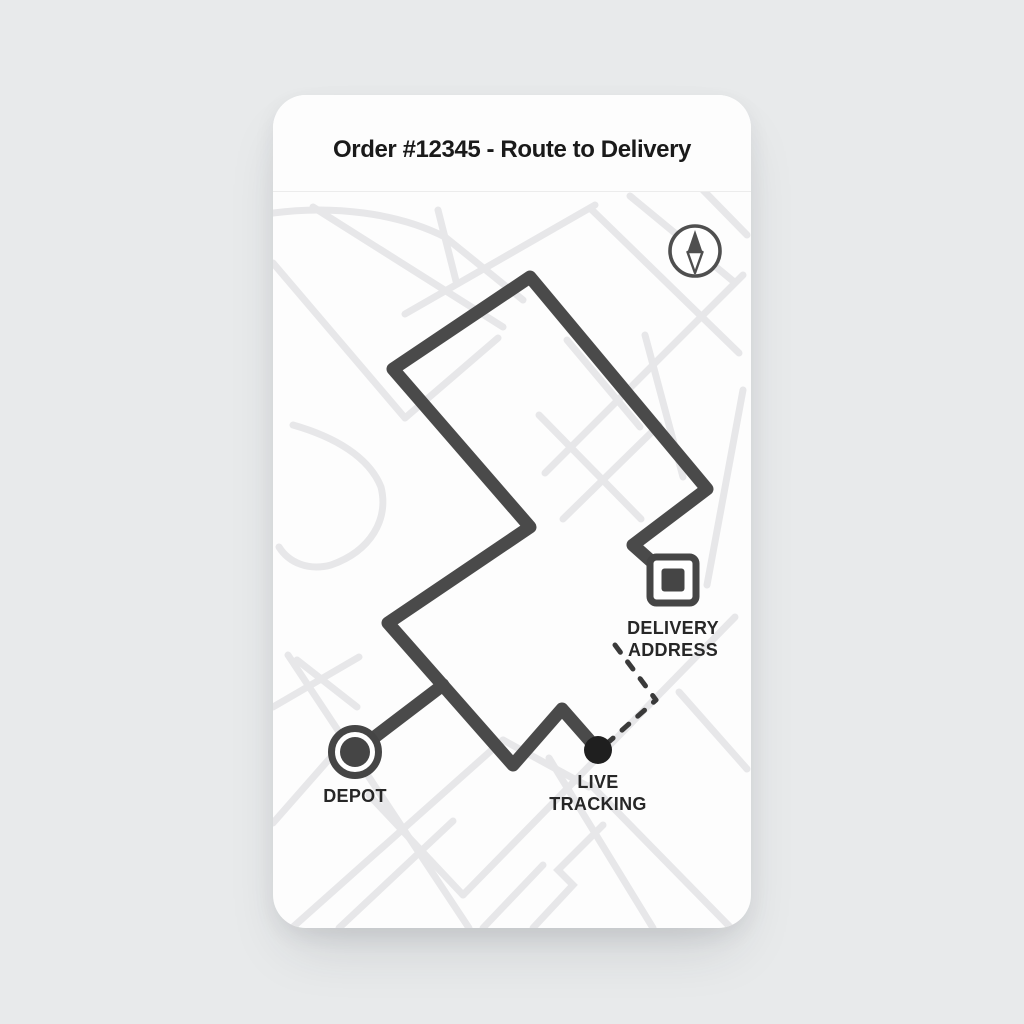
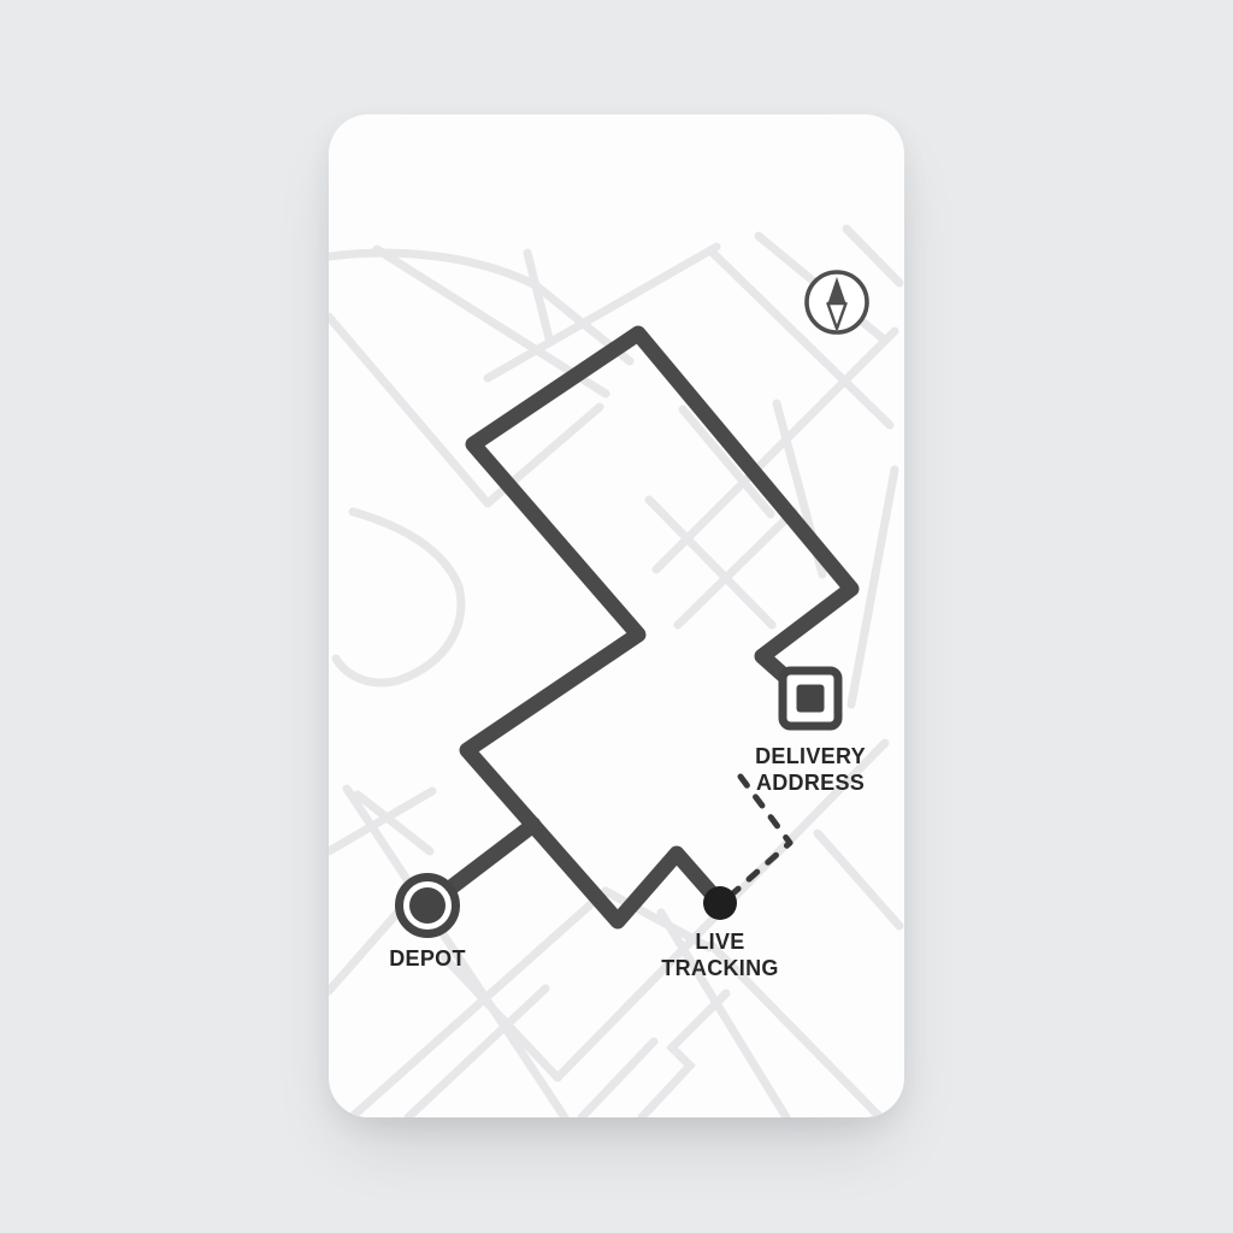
  DEPOT
  DELIVERY
  ADDRESS
  LIVE
  TRACKING
- Order #12345 - Route to Delivery
